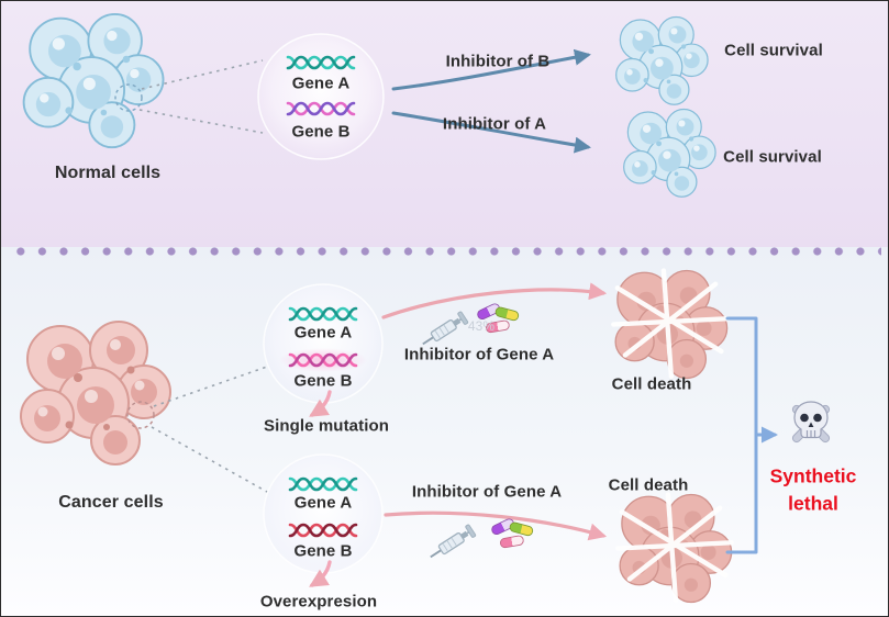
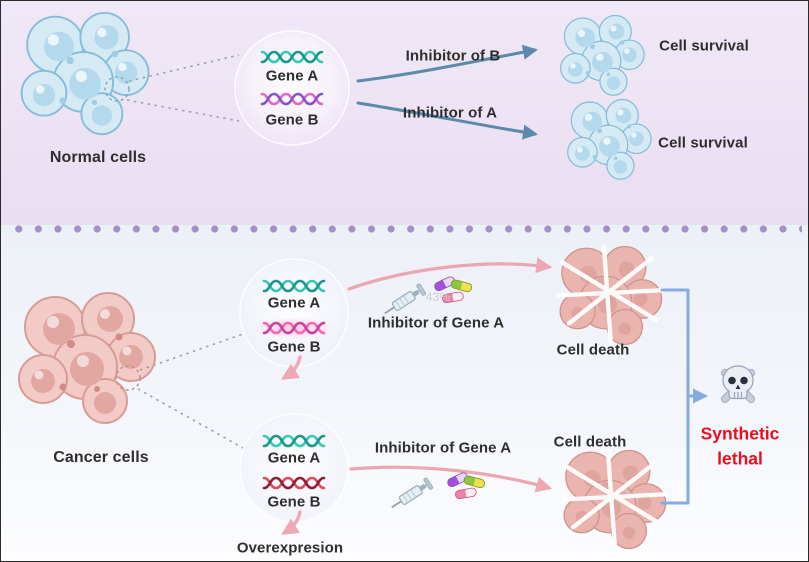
  Normal cells
  Gene A
  Gene B
  Inhibitor of B
  Inhibitor of A
  Cell survival
  Cell survival
  Cancer cells
  Gene A
  Gene B
- Single mutation
  Inhibitor of Gene A
  43%
  Cell death
  Gene A
  Gene B
  Overexpresion
  Inhibitor of Gene A
  Cell death
  Synthetic
  lethal
